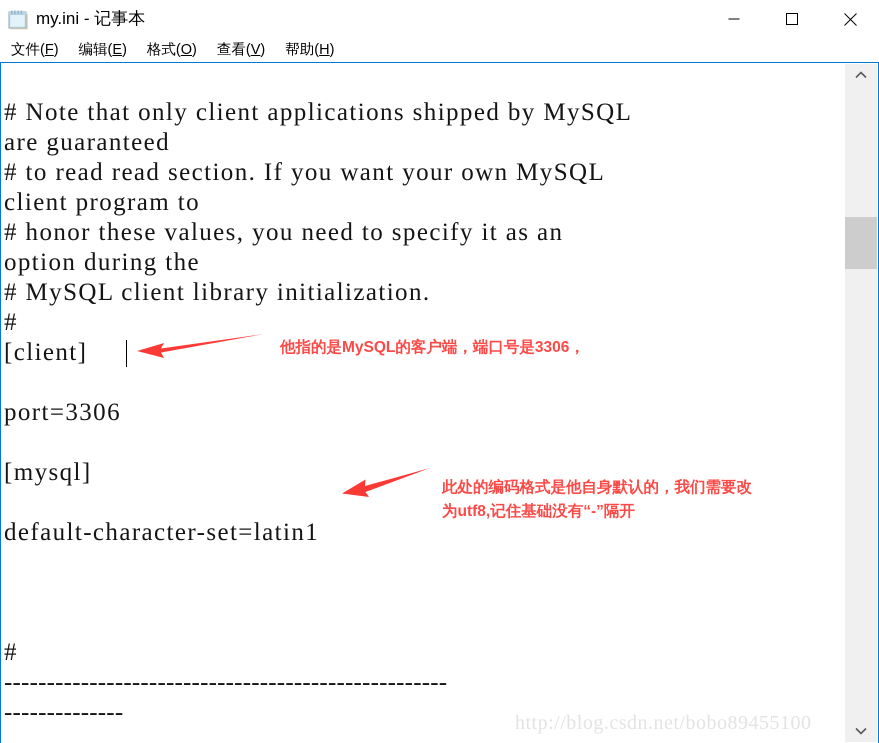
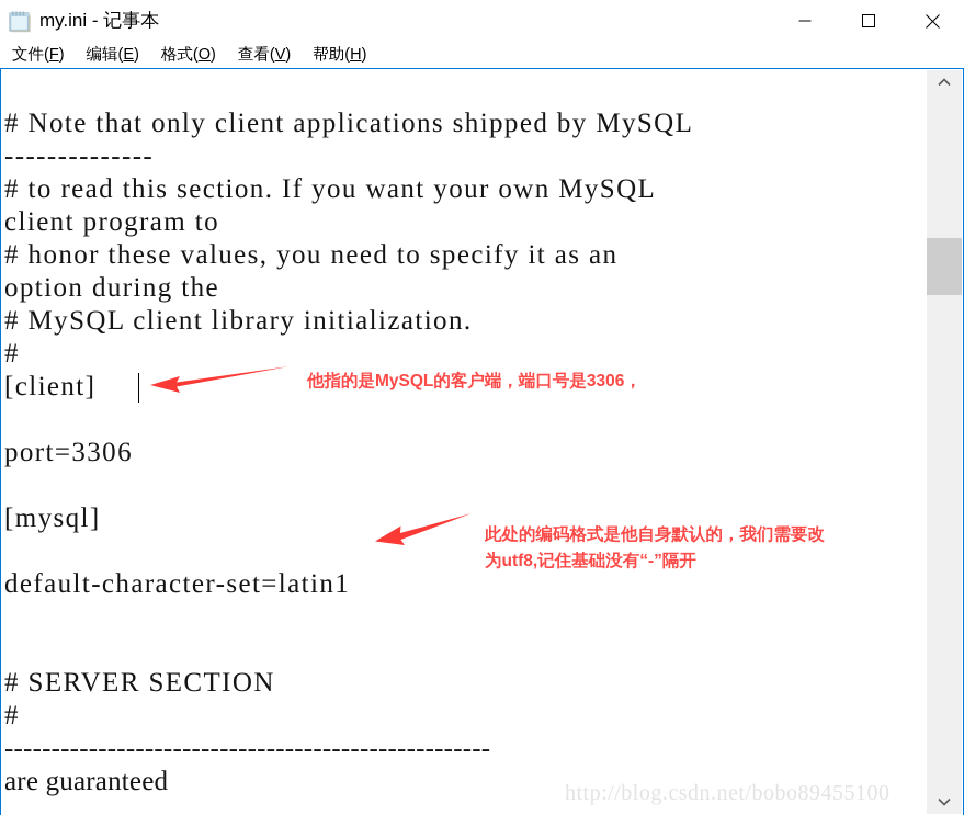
  my.ini - 记事本
  文件(F)
  编辑(E)
  格式(O)
  查看(V)
  帮助(H)
  # Note that only client applications shipped by MySQL
- are guaranteed
+ --------------
- # to read read section. If you want your own MySQL
+ # to read this section. If you want your own MySQL
  client program to
  # honor these values, you need to specify it as an
  option during the
  # MySQL client library initialization.
  #
  [client]
  port=3306
  [mysql]
  default-character-set=latin1
+ # SERVER SECTION
  #
  ----------------------------------------------------
- --------------
+ are guaranteed
  他指的是MySQL的客户端，端口号是3306，
  此处的编码格式是他自身默认的，我们需要改
  为utf8,记住基础没有“-”隔开
  http://blog.csdn.net/bobo89455100
